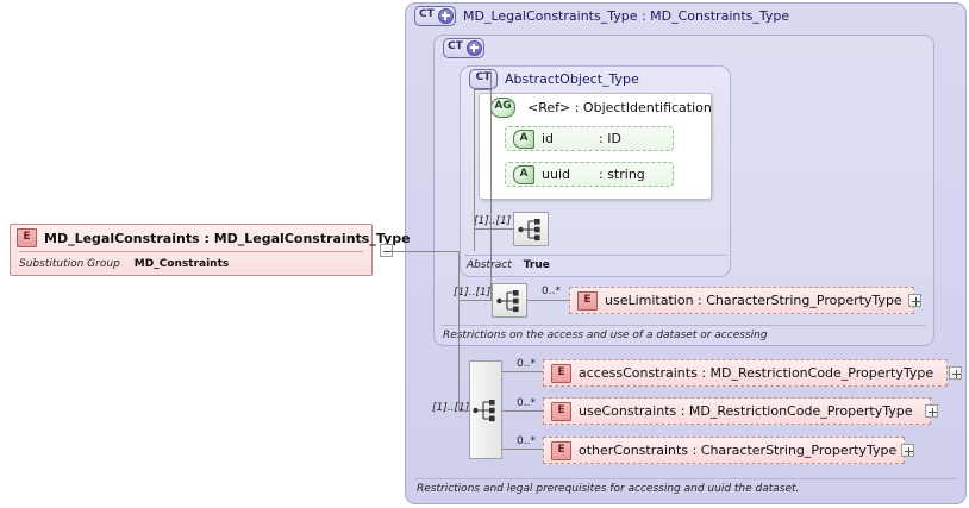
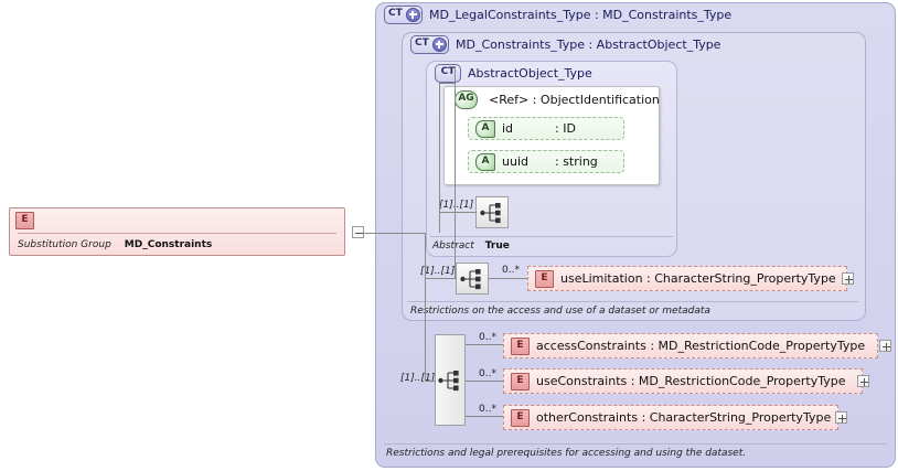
  CT
  MD_LegalConstraints_Type : MD_Constraints_Type
  CT
+ MD_Constraints_Type : AbstractObject_Type
  CT
  AbstractObject_Type
  AG
  <Ref> : ObjectIdentification
  A
  id
  : ID
  A
  uuid
  : string
  [1].[1]
  Abstract
  True
  [1]..[1]
  0..*
  E
  useLimitation : CharacterString_PropertyType
- Restrictions on the access and use of a dataset or accessing
+ Restrictions on the access and use of a dataset or metadata
  [1]..[1]
  0..*
  0..*
  0..*
  E
  accessConstraints : MD_RestrictionCode_PropertyType
  E
  useConstraints : MD_RestrictionCode_PropertyType
  E
  otherConstraints : CharacterString_PropertyType
- Restrictions and legal prerequisites for accessing and uuid the dataset.
+ Restrictions and legal prerequisites for accessing and using the dataset.
  E
- MD_LegalConstraints : MD_LegalConstraints_Type
  Substitution Group
  MD_Constraints
